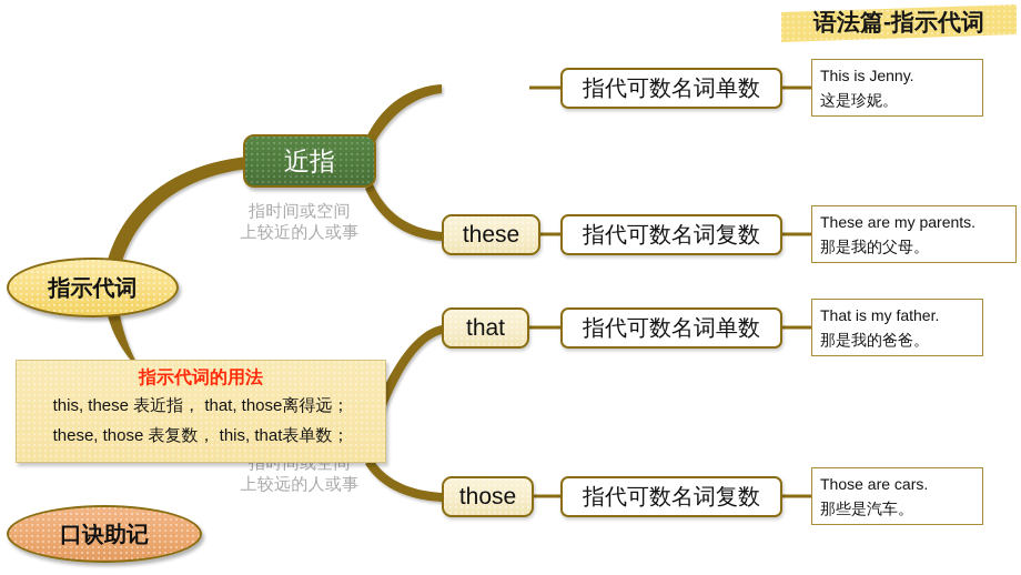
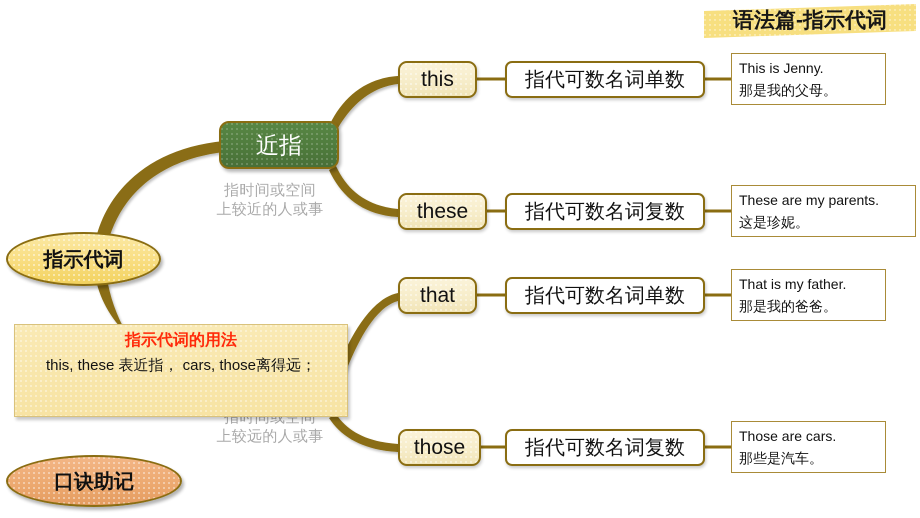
  语法篇-指示代词
  指示代词
  近指
  指时间或空间
  上较近的人或事
  指时间或空间
  上较远的人或事
  指示代词的用法
- this, these 表近指， that, those离得远；
+ this, these 表近指， cars, those离得远；
- these, those 表复数， this, that表单数；
  口诀助记
+ this
  指代可数名词单数
  This is Jenny.
- 这是珍妮。
+ 那是我的父母。
  these
  指代可数名词复数
  These are my parents.
- 那是我的父母。
+ 这是珍妮。
  that
  指代可数名词单数
  That is my father.
  那是我的爸爸。
  those
  指代可数名词复数
  Those are cars.
  那些是汽车。
